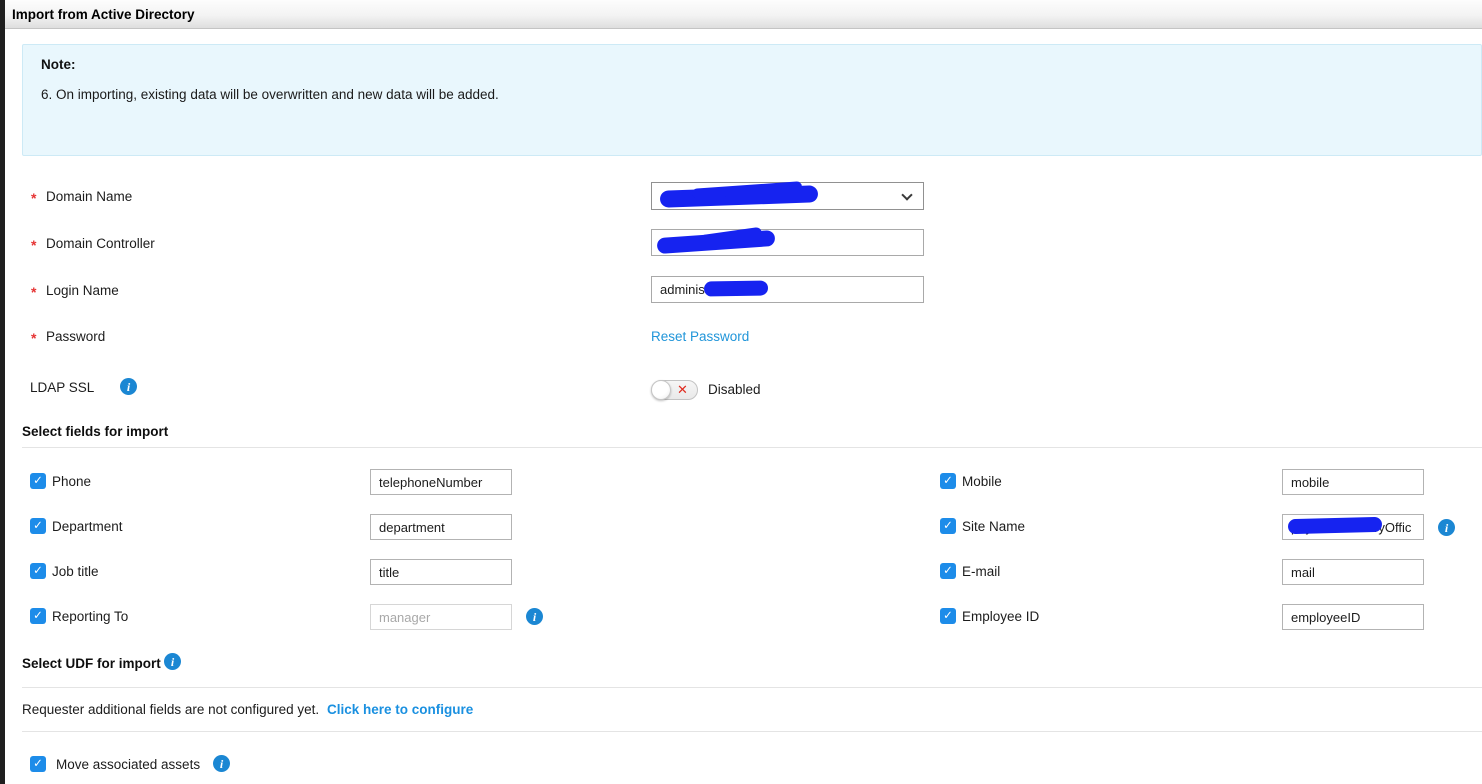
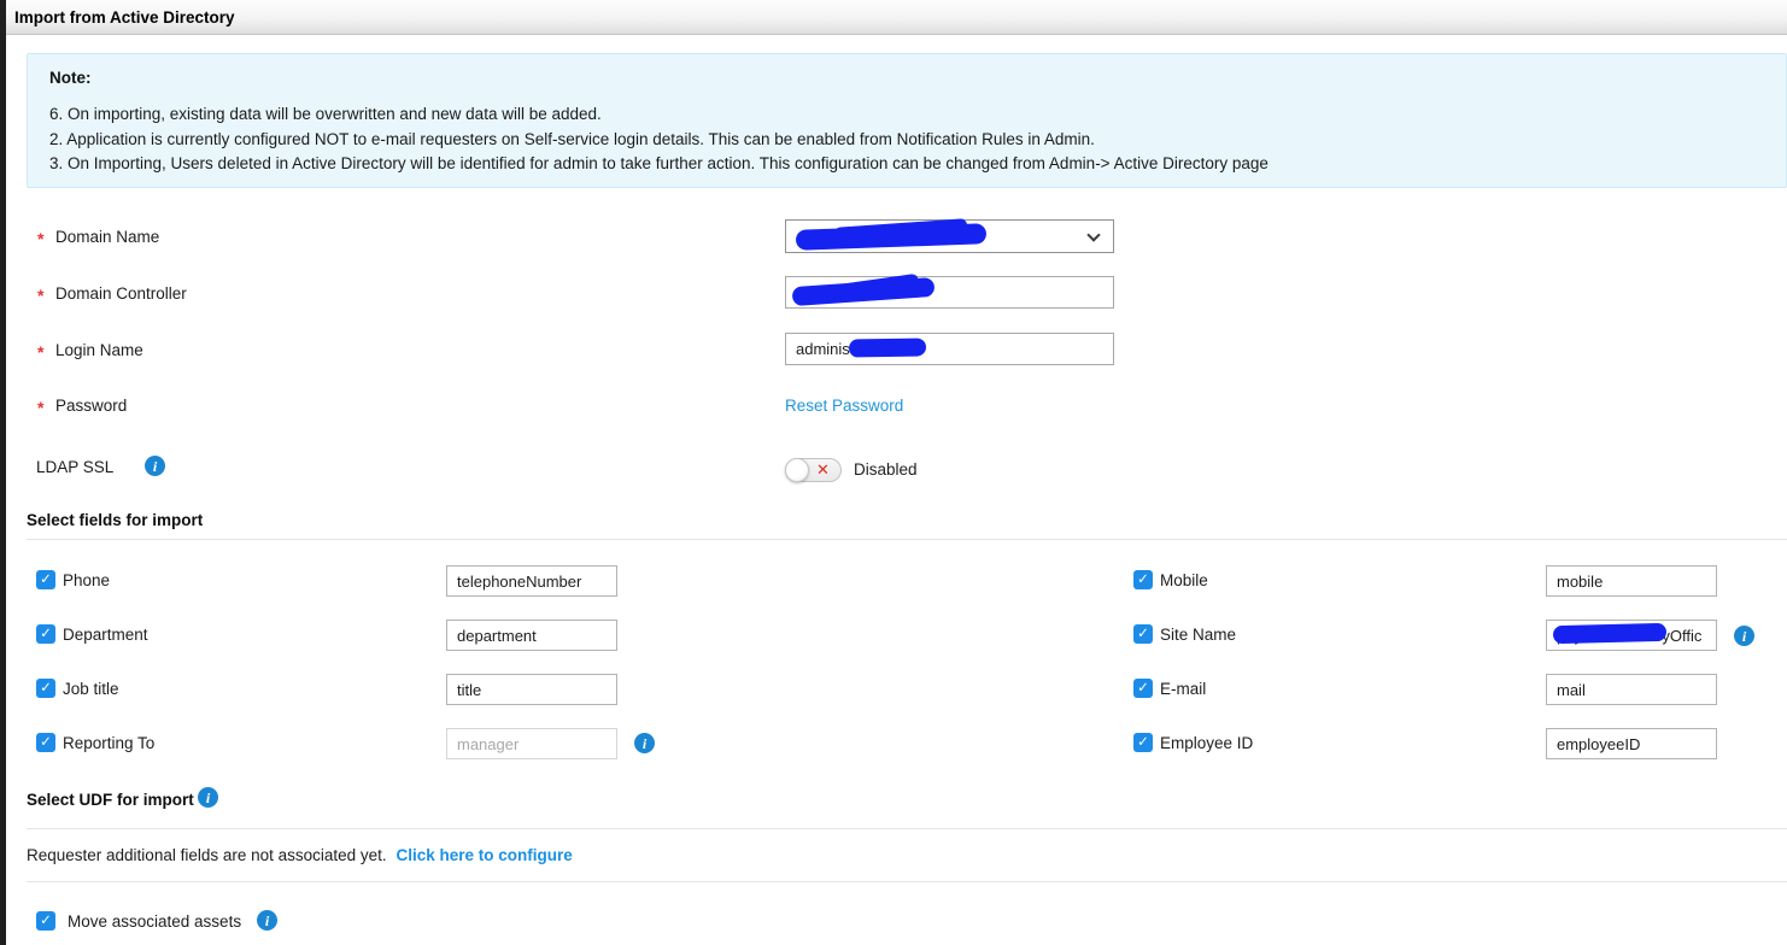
  Import from Active Directory
  Note:
  6. On importing, existing data will be overwritten and new data will be added.
+ 2. Application is currently configured NOT to e-mail requesters on Self-service login details. This can be enabled from Notification Rules in Admin.
+ 3. On Importing, Users deleted in Active Directory will be identified for admin to take further action. This configuration can be changed from Admin-> Active Directory page
  *
  Domain Name
  *
  Domain Controller
  *
  Login Name
  adminis
  *
  Password
  Reset Password
  LDAP SSL
  i
  ✕
  Disabled
  Select fields for import
  ✓
  Phone
  telephoneNumber
  ✓
  Mobile
  mobile
  ✓
  Department
  department
  ✓
  Site Name
  i
  ✓
  Job title
  title
  ✓
  E-mail
  mail
  ✓
  Reporting To
  manager
  i
  ✓
  Employee ID
  employeeID
  Select UDF for import
  i
- Requester additional fields are not configured yet. Click here to configure
+ Requester additional fields are not associated yet. Click here to configure
  ✓
  Move associated assets
  i
